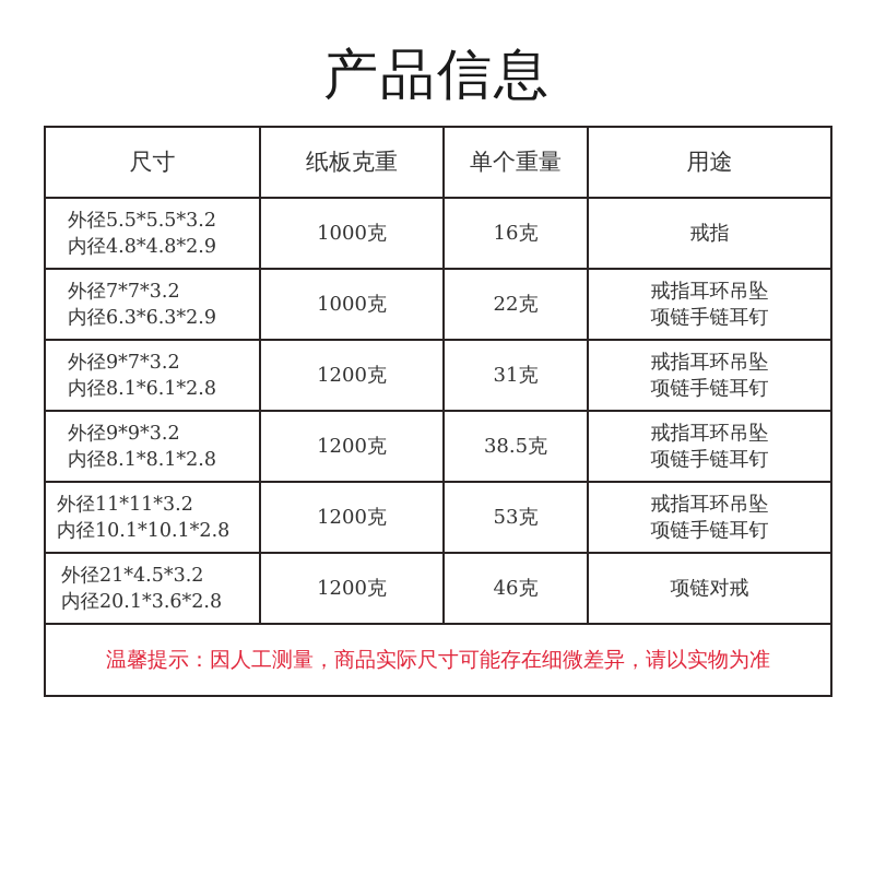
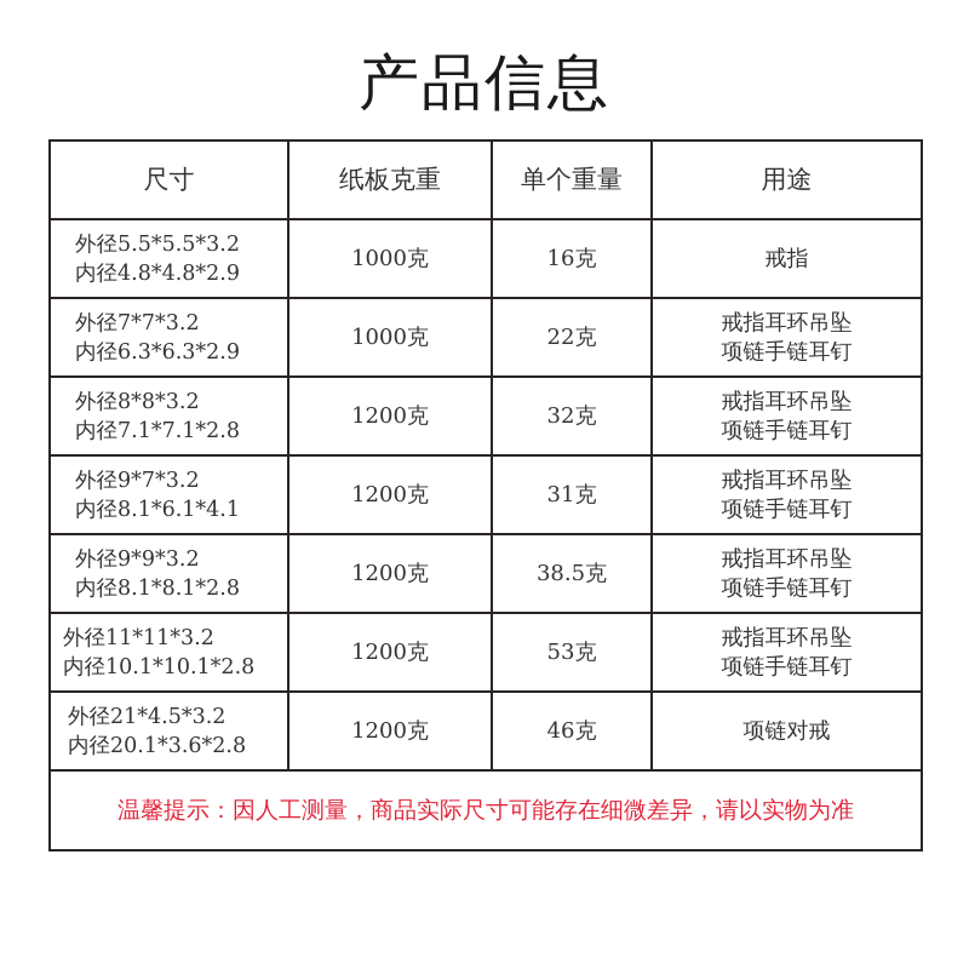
  产品信息
  尺寸	纸板克重	单个重量	用途
  外径5.5*5.5*3.2 内径4.8*4.8*2.9	1000克	16克	戒指
  外径7*7*3.2 内径6.3*6.3*2.9	1000克	22克	戒指耳环吊坠 项链手链耳钉
+ 外径8*8*3.2 内径7.1*7.1*2.8	1200克	32克	戒指耳环吊坠 项链手链耳钉
- 外径9*7*3.2 内径8.1*6.1*2.8	1200克	31克	戒指耳环吊坠 项链手链耳钉
+ 外径9*7*3.2 内径8.1*6.1*4.1	1200克	31克	戒指耳环吊坠 项链手链耳钉
  外径9*9*3.2 内径8.1*8.1*2.8	1200克	38.5克	戒指耳环吊坠 项链手链耳钉
  外径11*11*3.2 内径10.1*10.1*2.8	1200克	53克	戒指耳环吊坠 项链手链耳钉
  外径21*4.5*3.2 内径20.1*3.6*2.8	1200克	46克	项链对戒
  温馨提示：因人工测量，商品实际尺寸可能存在细微差异，请以实物为准
